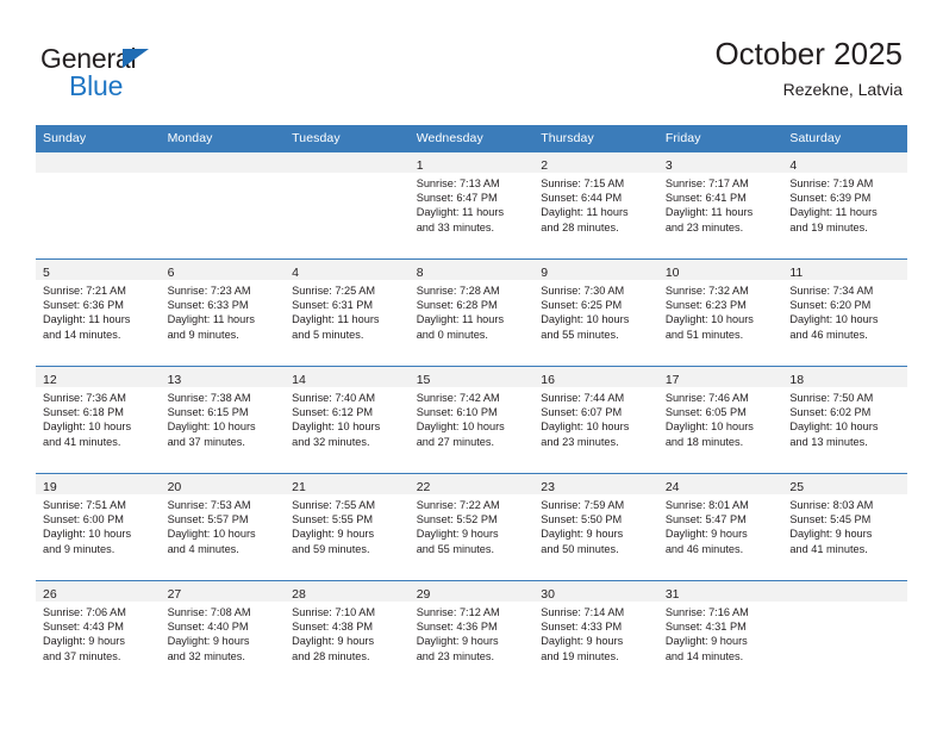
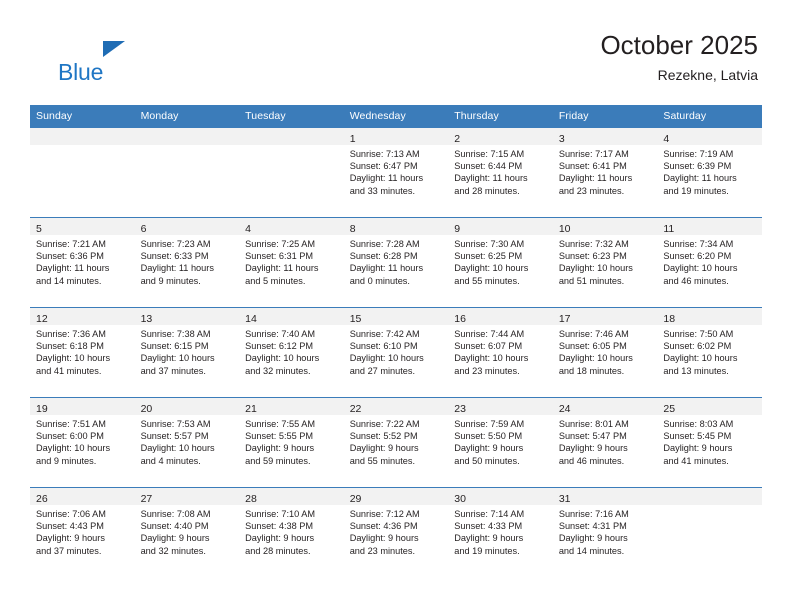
- General
  Blue
  October 2025
  Rezekne, Latvia
  Sunday	Monday	Tuesday	Wednesday	Thursday	Friday	Saturday
  			1Sunrise: 7:13 AMSunset: 6:47 PMDaylight: 11 hoursand 33 minutes.	2Sunrise: 7:15 AMSunset: 6:44 PMDaylight: 11 hoursand 28 minutes.	3Sunrise: 7:17 AMSunset: 6:41 PMDaylight: 11 hoursand 23 minutes.	4Sunrise: 7:19 AMSunset: 6:39 PMDaylight: 11 hoursand 19 minutes.
  5Sunrise: 7:21 AMSunset: 6:36 PMDaylight: 11 hoursand 14 minutes.	6Sunrise: 7:23 AMSunset: 6:33 PMDaylight: 11 hoursand 9 minutes.	4Sunrise: 7:25 AMSunset: 6:31 PMDaylight: 11 hoursand 5 minutes.	8Sunrise: 7:28 AMSunset: 6:28 PMDaylight: 11 hoursand 0 minutes.	9Sunrise: 7:30 AMSunset: 6:25 PMDaylight: 10 hoursand 55 minutes.	10Sunrise: 7:32 AMSunset: 6:23 PMDaylight: 10 hoursand 51 minutes.	11Sunrise: 7:34 AMSunset: 6:20 PMDaylight: 10 hoursand 46 minutes.
  12Sunrise: 7:36 AMSunset: 6:18 PMDaylight: 10 hoursand 41 minutes.	13Sunrise: 7:38 AMSunset: 6:15 PMDaylight: 10 hoursand 37 minutes.	14Sunrise: 7:40 AMSunset: 6:12 PMDaylight: 10 hoursand 32 minutes.	15Sunrise: 7:42 AMSunset: 6:10 PMDaylight: 10 hoursand 27 minutes.	16Sunrise: 7:44 AMSunset: 6:07 PMDaylight: 10 hoursand 23 minutes.	17Sunrise: 7:46 AMSunset: 6:05 PMDaylight: 10 hoursand 18 minutes.	18Sunrise: 7:50 AMSunset: 6:02 PMDaylight: 10 hoursand 13 minutes.
  19Sunrise: 7:51 AMSunset: 6:00 PMDaylight: 10 hoursand 9 minutes.	20Sunrise: 7:53 AMSunset: 5:57 PMDaylight: 10 hoursand 4 minutes.	21Sunrise: 7:55 AMSunset: 5:55 PMDaylight: 9 hoursand 59 minutes.	22Sunrise: 7:22 AMSunset: 5:52 PMDaylight: 9 hoursand 55 minutes.	23Sunrise: 7:59 AMSunset: 5:50 PMDaylight: 9 hoursand 50 minutes.	24Sunrise: 8:01 AMSunset: 5:47 PMDaylight: 9 hoursand 46 minutes.	25Sunrise: 8:03 AMSunset: 5:45 PMDaylight: 9 hoursand 41 minutes.
  26Sunrise: 7:06 AMSunset: 4:43 PMDaylight: 9 hoursand 37 minutes.	27Sunrise: 7:08 AMSunset: 4:40 PMDaylight: 9 hoursand 32 minutes.	28Sunrise: 7:10 AMSunset: 4:38 PMDaylight: 9 hoursand 28 minutes.	29Sunrise: 7:12 AMSunset: 4:36 PMDaylight: 9 hoursand 23 minutes.	30Sunrise: 7:14 AMSunset: 4:33 PMDaylight: 9 hoursand 19 minutes.	31Sunrise: 7:16 AMSunset: 4:31 PMDaylight: 9 hoursand 14 minutes.
